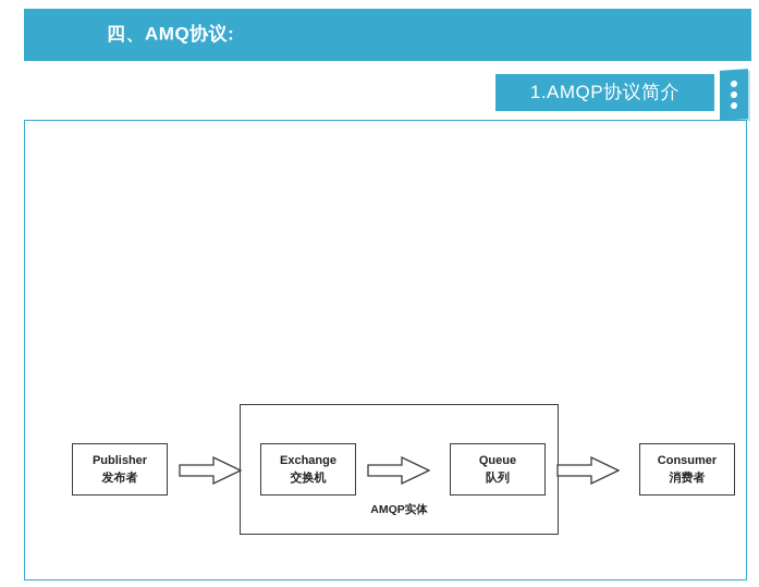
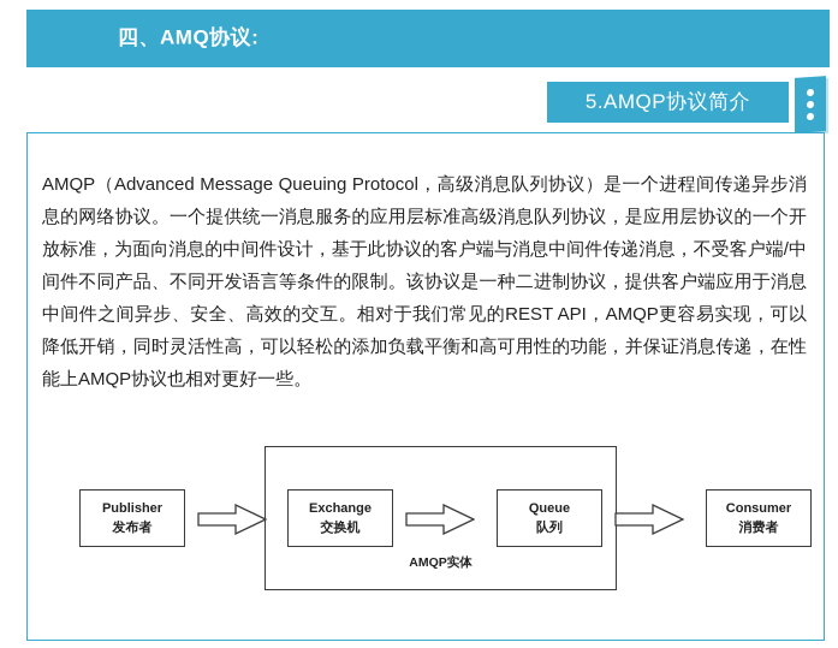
  四、AMQ协议:
- 1.AMQP协议简介
+ 5.AMQP协议简介
+ AMQP（Advanced Message Queuing Protocol，高级消息队列协议）是一个进程间传递异步消息的网络协议。一个提供统一消息服务的应用层标准高级消息队列协议，是应用层协议的一个开放标准，为面向消息的中间件设计，基于此协议的客户端与消息中间件传递消息，不受客户端/中间件不同产品、不同开发语言等条件的限制。该协议是一种二进制协议，提供客户端应用于消息中间件之间异步、安全、高效的交互。相对于我们常见的REST API，AMQP更容易实现，可以降低开销，同时灵活性高，可以轻松的添加负载平衡和高可用性的功能，并保证消息传递，在性能上AMQP协议也相对更好一些。
  AMQP实体
  Publisher
  发布者
  Exchange
  交换机
  Queue
  队列
  Consumer
  消费者
